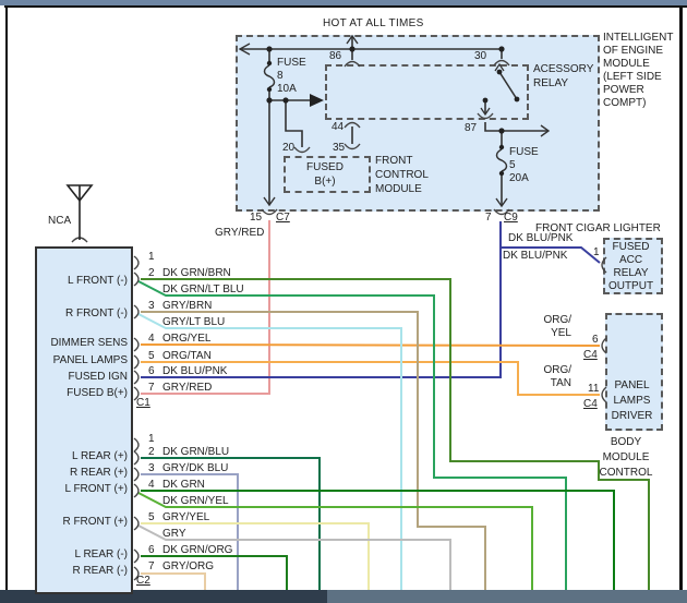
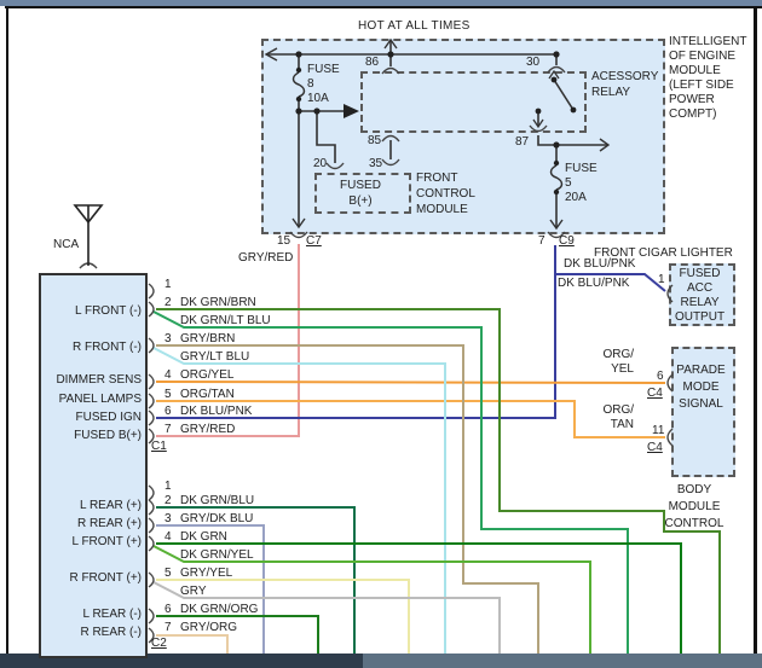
  HOT AT ALL TIMES
  INTELLIGENT
  OF ENGINE
  MODULE
  (LEFT SIDE
  POWER
  COMPT)
  FUSE
  8
  10A
  86
  30
  ACESSORY
  RELAY
- 44
+ 85
  87
  35
  20
  FUSED
  B(+)
  FRONT
  CONTROL
  MODULE
  FUSE
  5
  20A
  15
  C7
  GRY/RED
  7
  C9
  FRONT CIGAR LIGHTER
  DK BLU/PNK
  DK BLU/PNK
  1
  FUSED
  ACC
  RELAY
  OUTPUT
  ORG/
  YEL
  6
  C4
+ PARADE
+ MODE
+ SIGNAL
  ORG/
  TAN
  11
  C4
- PANEL
- LAMPS
- DRIVER
  BODY
  MODULE
  CONTROL
  NCA
  L FRONT (-)
  R FRONT (-)
  DIMMER SENS
  PANEL LAMPS
  FUSED IGN
  FUSED B(+)
  L REAR (+)
  R REAR (+)
  L FRONT (+)
  R FRONT (+)
  L REAR (-)
  R REAR (-)
  1
  2 DK GRN/BRN
  DK GRN/LT BLU
  3 GRY/BRN
  GRY/LT BLU
  4 ORG/YEL
  5 ORG/TAN
  6 DK BLU/PNK
  7 GRY/RED
  C1
  1
  2 DK GRN/BLU
  3 GRY/DK BLU
  4 DK GRN
  DK GRN/YEL
  5 GRY/YEL
  GRY
  6 DK GRN/ORG
  7 GRY/ORG
  C2
